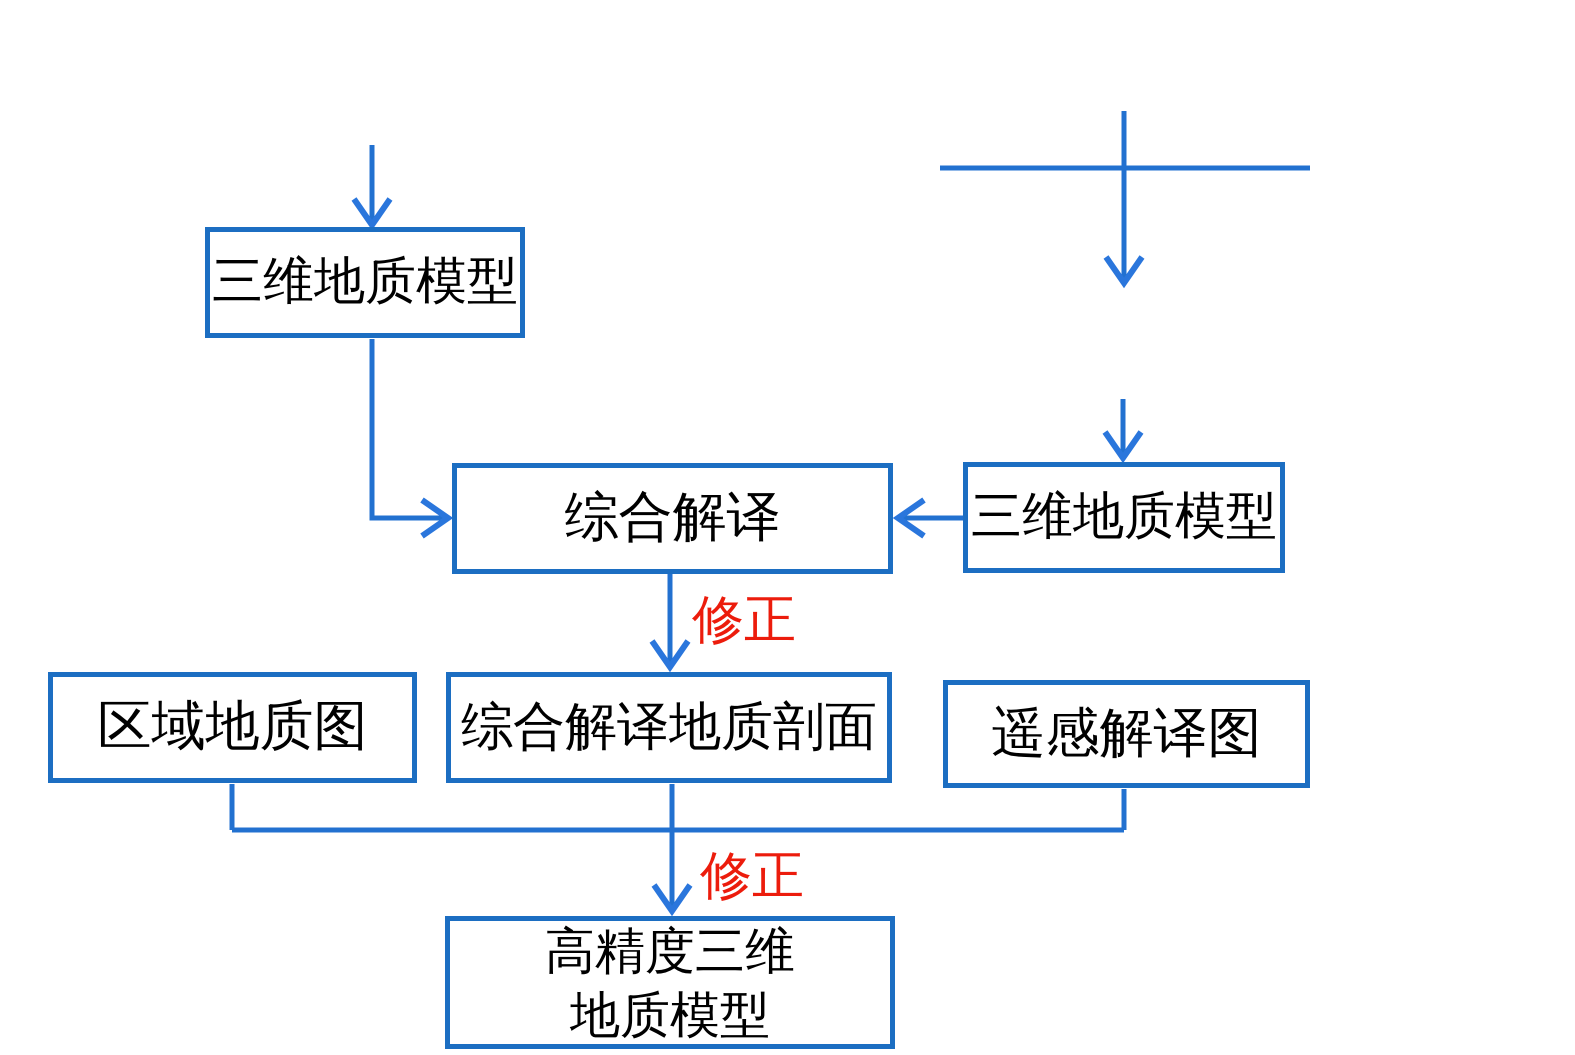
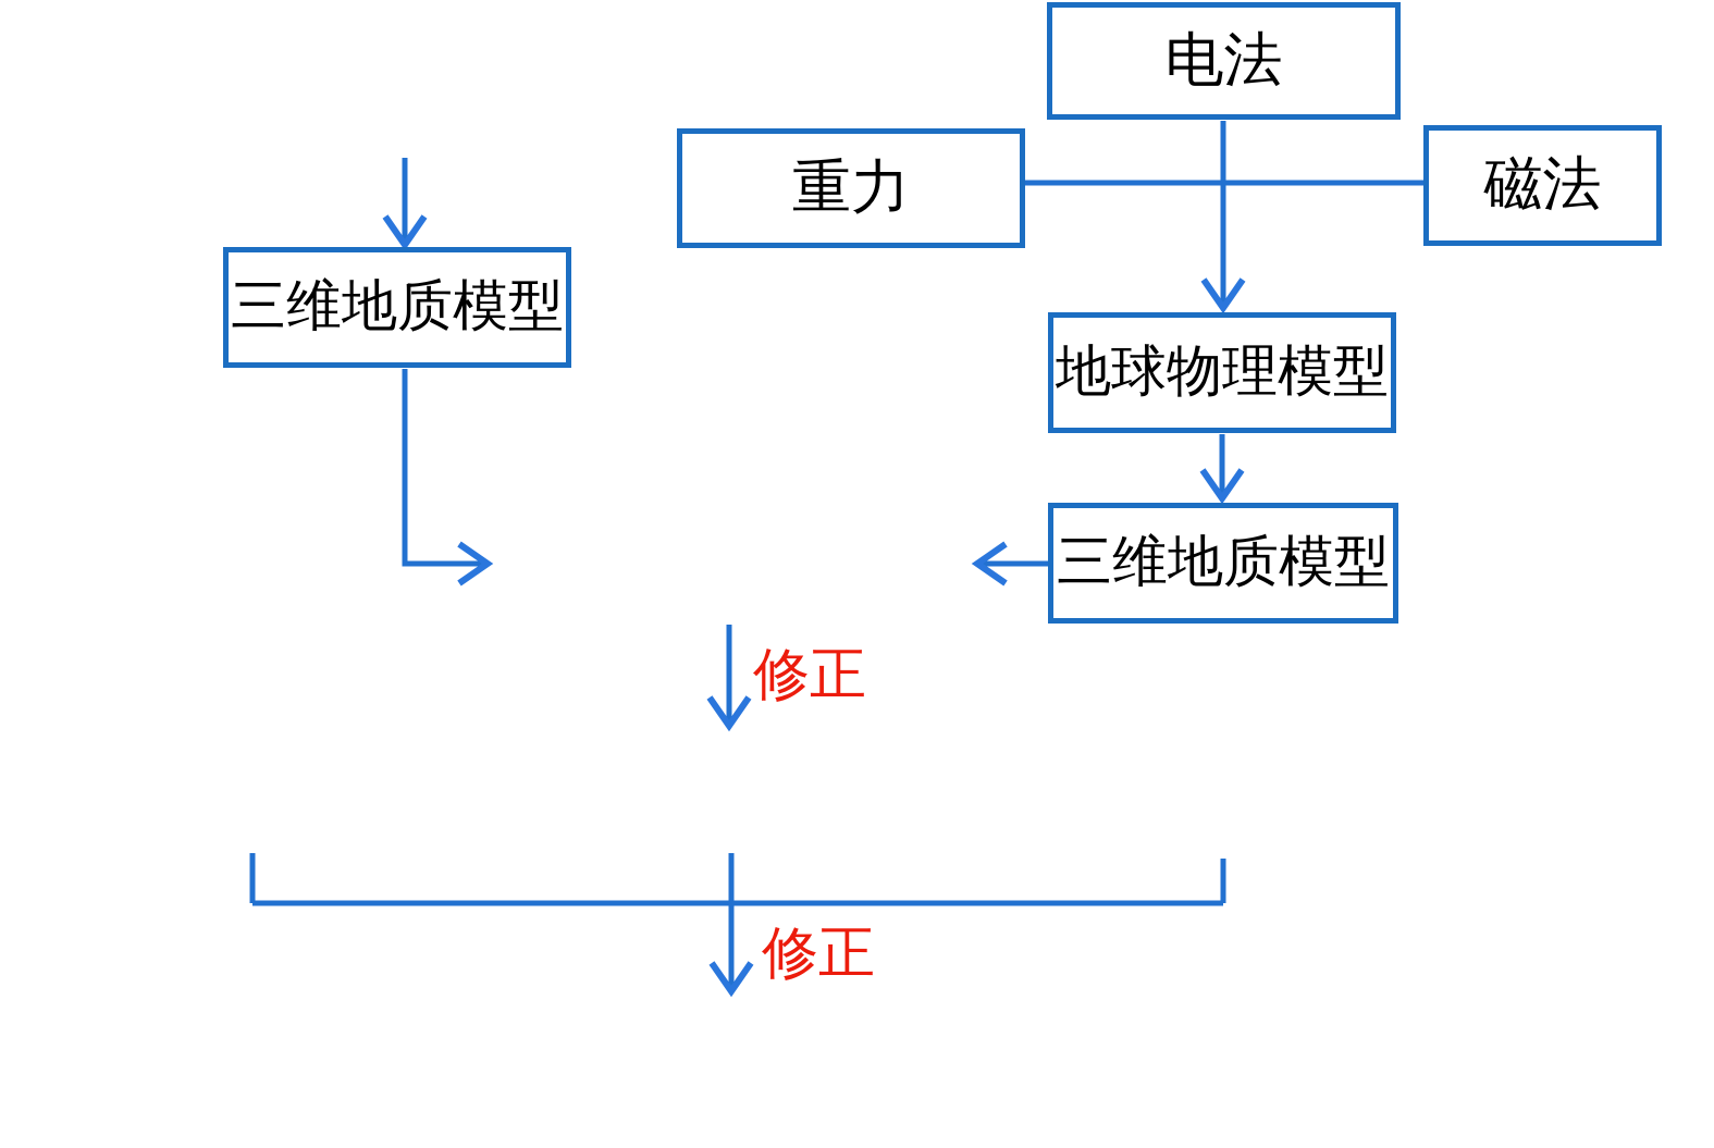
  三维地质模型
+ 电法
+ 重力
+ 磁法
+ 地球物理模型
  三维地质模型
- 综合解译
- 区域地质图
- 综合解译地质剖面
- 遥感解译图
- 高精度三维
- 地质模型
  修正
  修正
